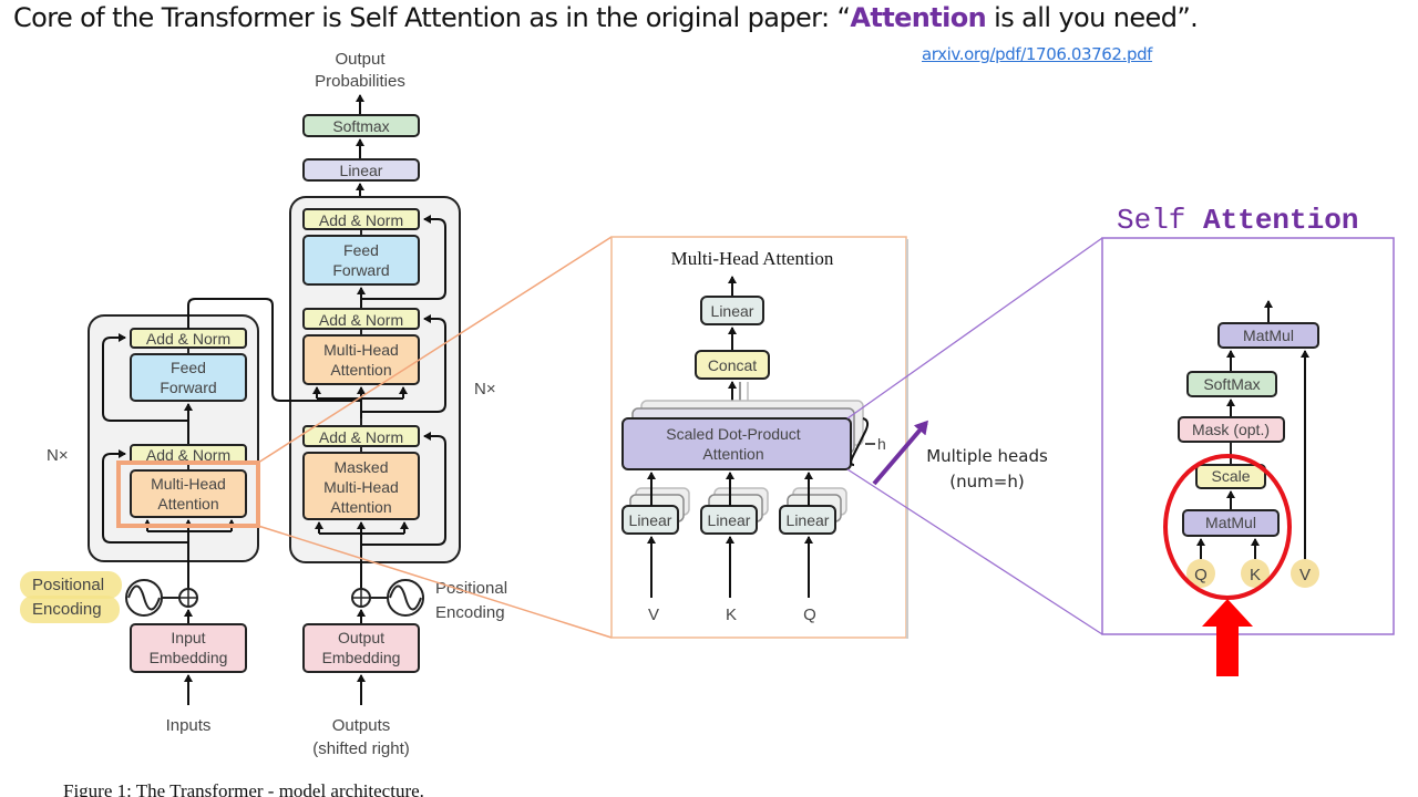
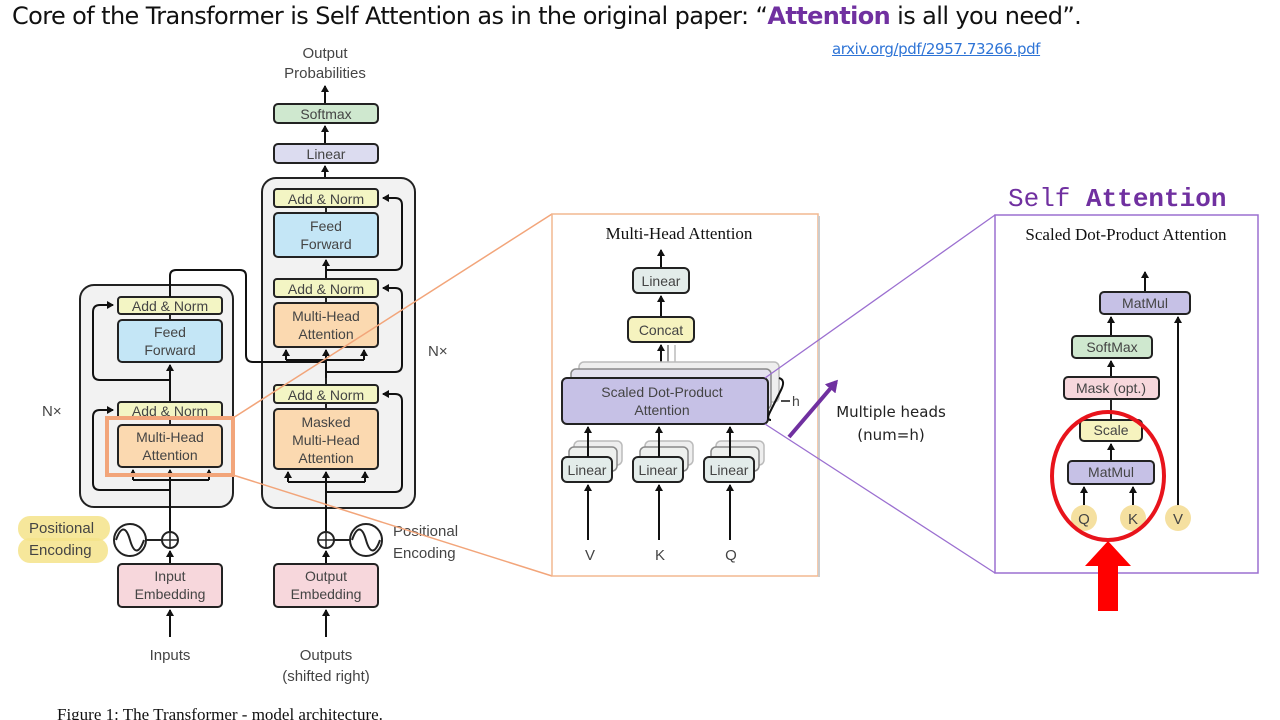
  Core of the Transformer is Self Attention as in the original paper: “Attention is all you need”.
- arxiv.org/pdf/1706.03762.pdf
+ arxiv.org/pdf/2957.73266.pdf
  Output
  Probabilities
  Softmax
  Linear
  N×
  Add & Norm
  Feed
  Forward
  Add & Norm
  Multi-Head
  Attention
  Add & Norm
  Masked
  Multi-Head
  Attention
  N×
  Add & Norm
  Feed
  Forward
  Add & Norm
  Multi-Head
  Attention
  Positional
  Encoding
  Positional
  Encoding
  Input
  Embedding
  Output
  Embedding
  Inputs
  Outputs
  (shifted right)
  Figure 1: The Transformer - model architecture.
  Multi-Head Attention
  Linear
  Concat
  Scaled Dot-Product
  Attention
  h
  Linear
  Linear
  Linear
  V
  K
  Q
  Multiple heads
  (num=h)
  Self Attention
+ Scaled Dot-Product Attention
  MatMul
  SoftMax
  Mask (opt.)
  Scale
  MatMul
  Q
  K
  V
